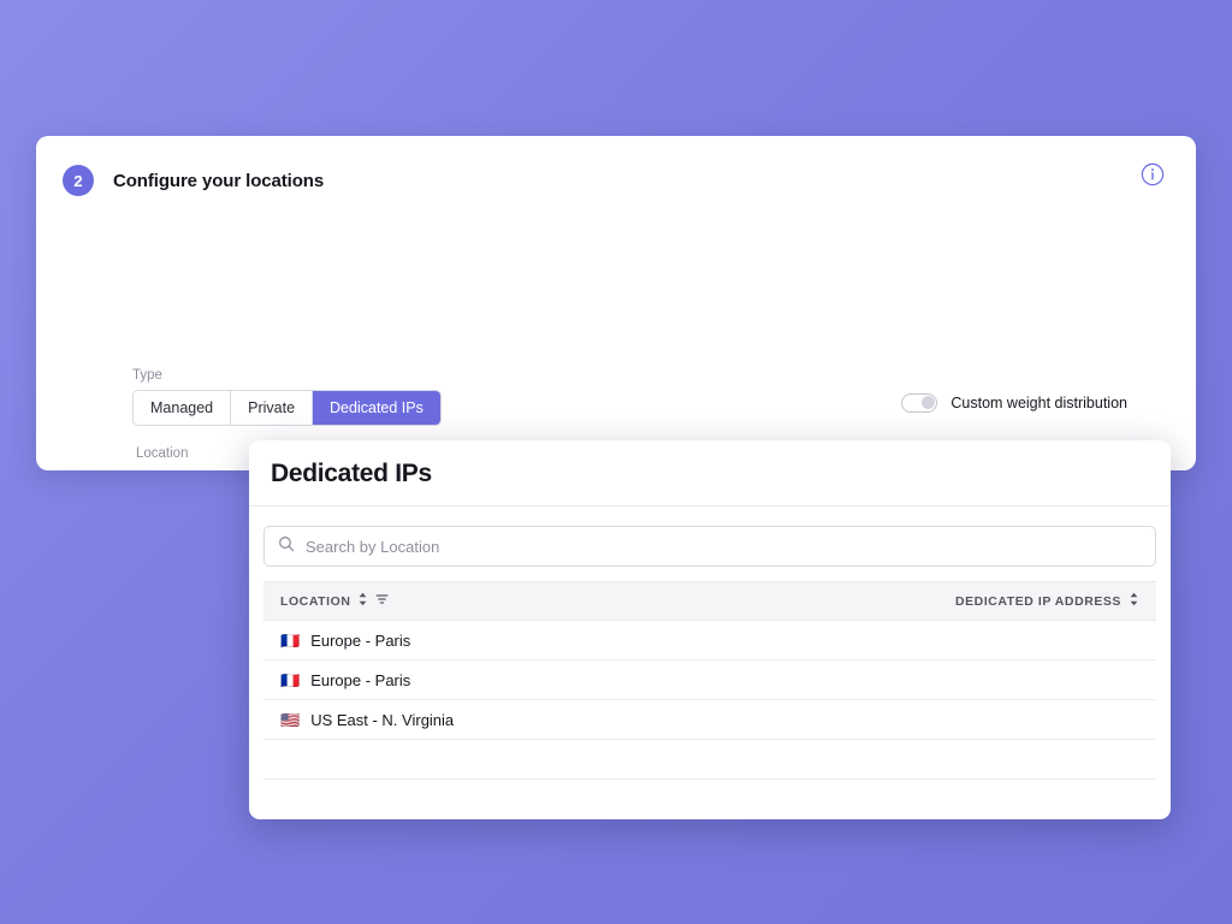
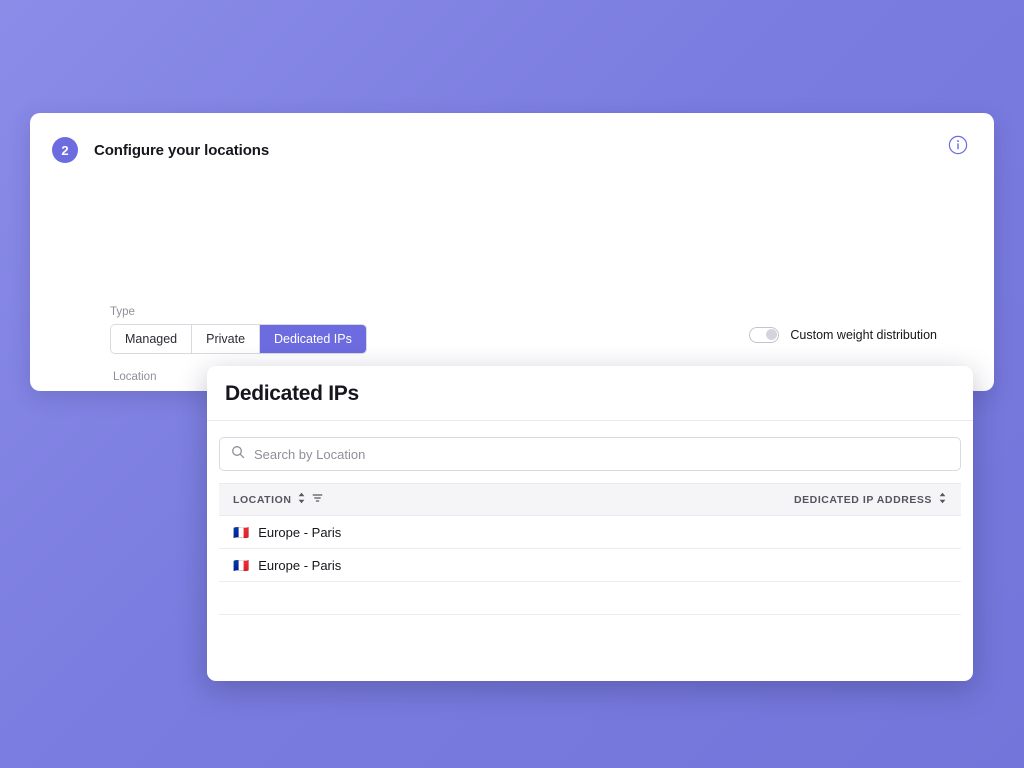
  2
  Configure your locations
  Type
  Managed
  Private
  Dedicated IPs
  Custom weight distribution
  Location
  Dedicated IPs
  Search by Location
  LOCATION	DEDICATED IP ADDRESS
  🇫🇷 Europe - Paris
  🇫🇷 Europe - Paris
- 🇺🇸 US East - N. Virginia
